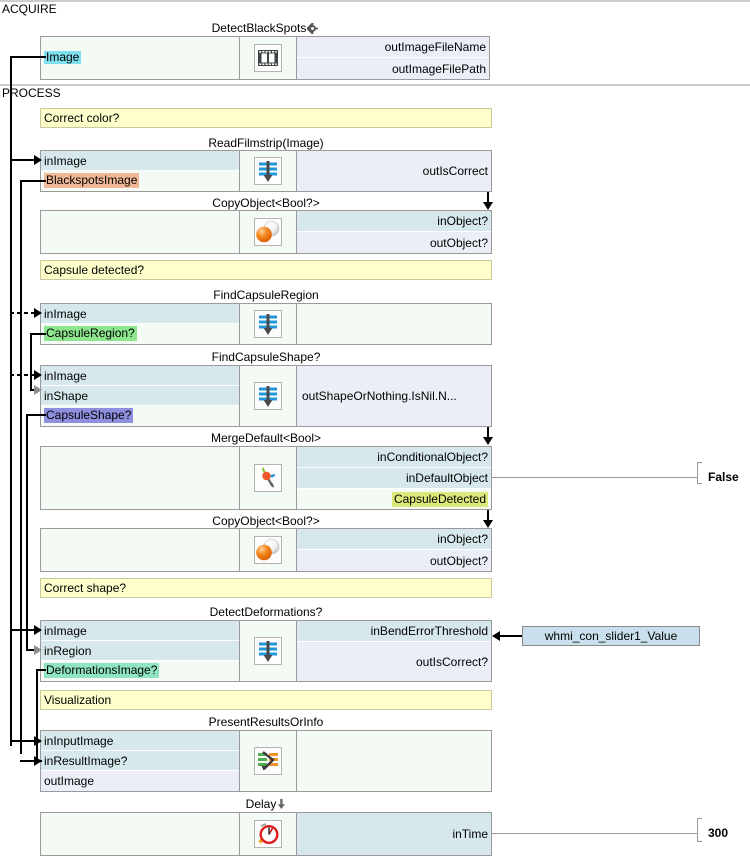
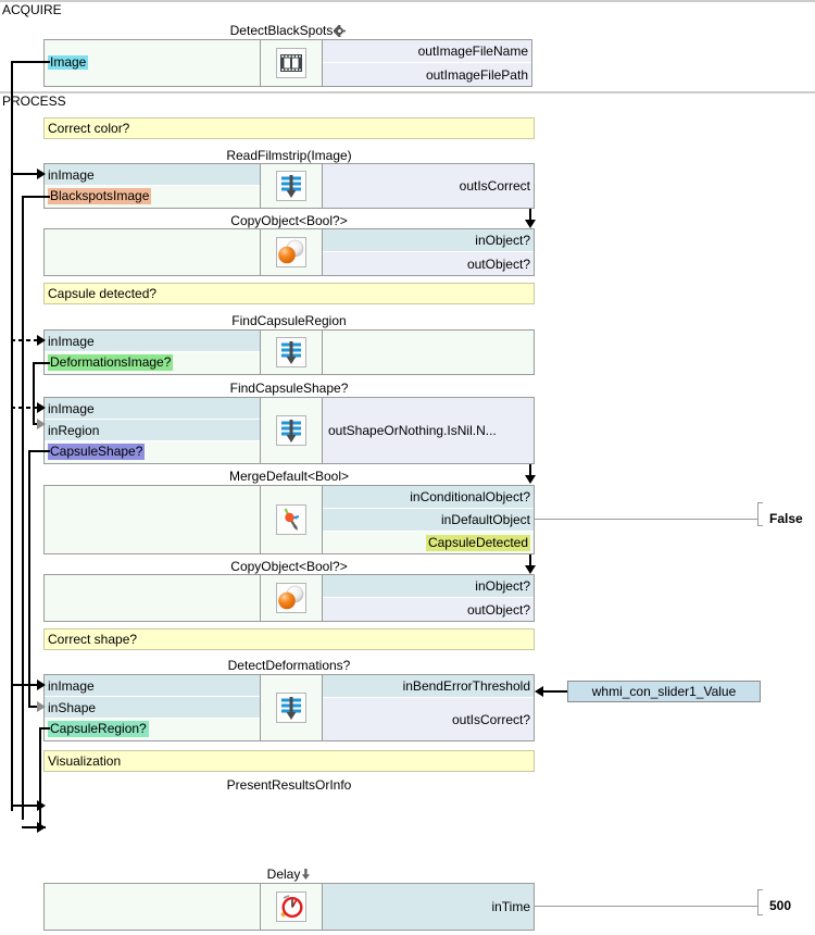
  ACQUIRE
  DetectBlackSpots
  Image
  outImageFileName
  outImageFilePath
  PROCESS
  Correct color?
  ReadFilmstrip(Image)
  inImage
  BlackspotsImage
  outIsCorrect
  CopyObject<Bool?>
  inObject?
  outObject?
  Capsule detected?
  FindCapsuleRegion
  inImage
- CapsuleRegion?
+ DeformationsImage?
  FindCapsuleShape?
  inImage
- inShape
+ inRegion
  CapsuleShape?
  outShapeOrNothing.IsNil.N...
  MergeDefault<Bool>
  inConditionalObject?
  inDefaultObject
  CapsuleDetected
  CopyObject<Bool?>
  inObject?
  outObject?
  Correct shape?
  DetectDeformations?
  inImage
- inRegion
+ inShape
- DeformationsImage?
+ CapsuleRegion?
  inBendErrorThreshold
  outIsCorrect?
  Visualization
  PresentResultsOrInfo
- inInputImage
- inResultImage?
- outImage
  Delay
  inTime
  whmi_con_slider1_Value
  False
- 300
+ 500
